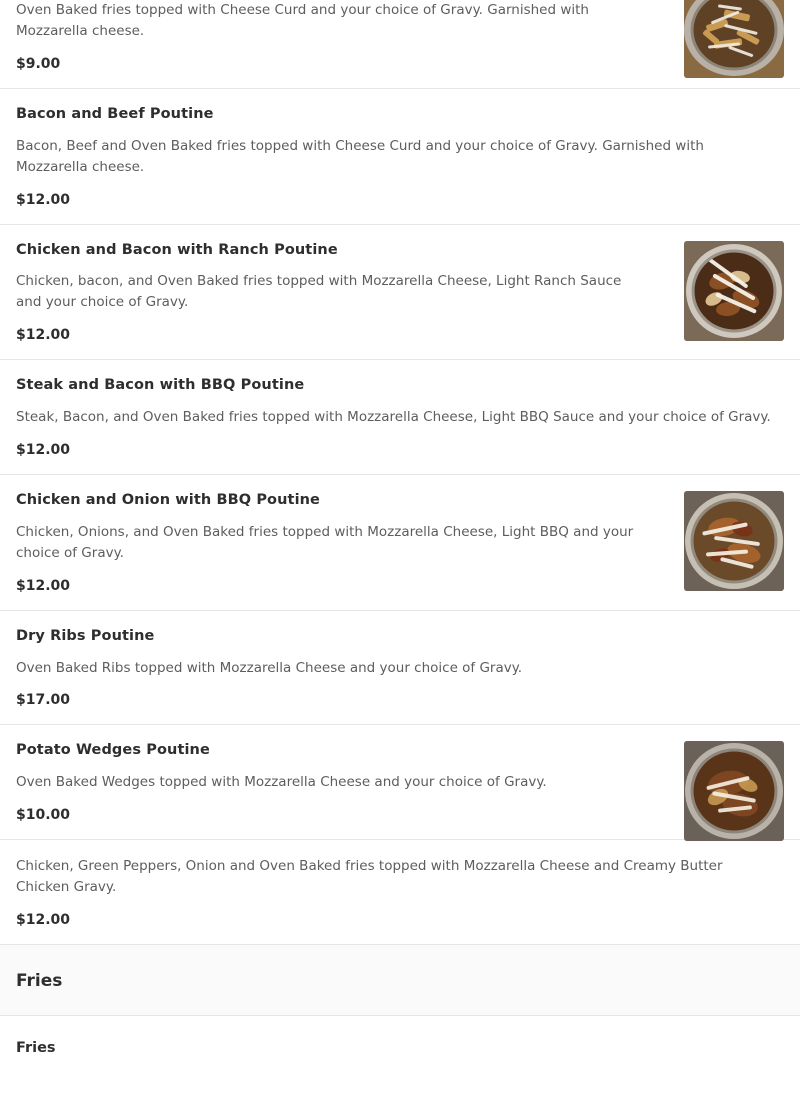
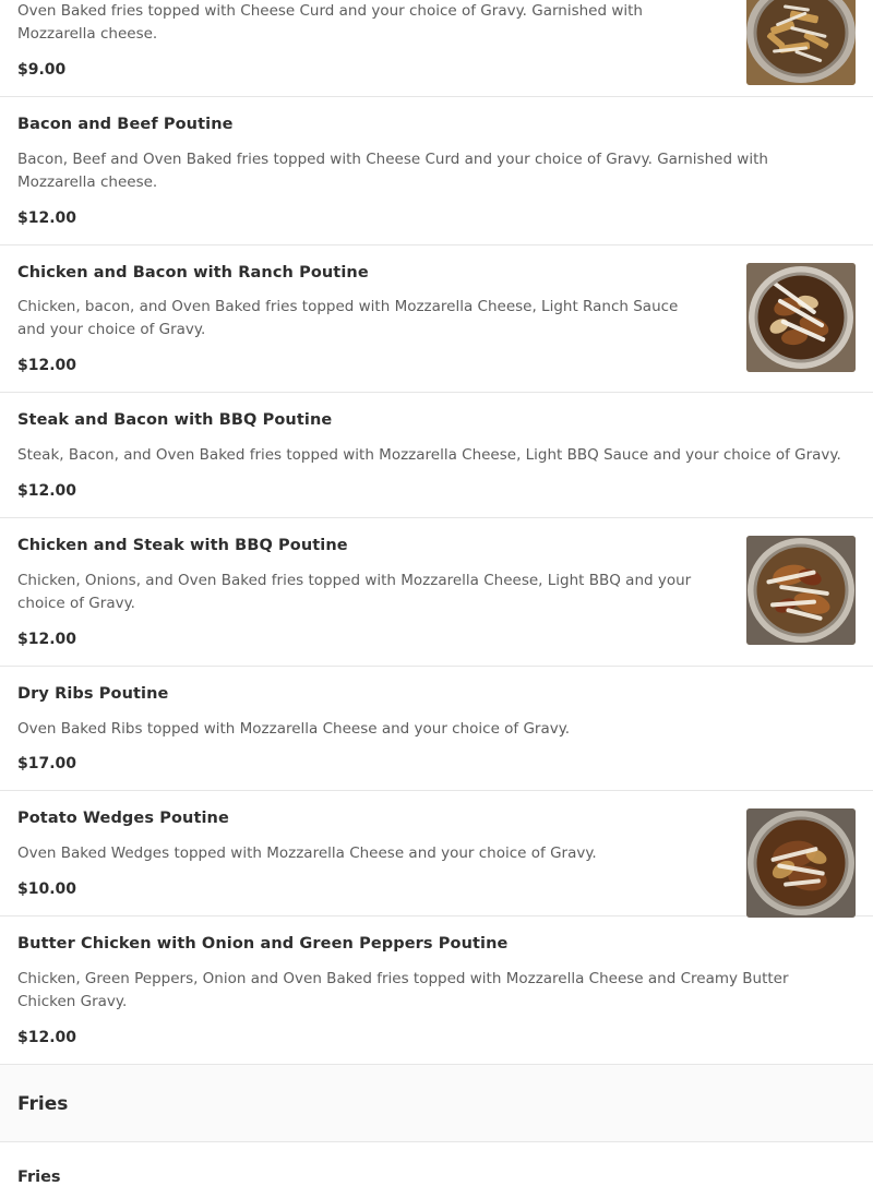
  Oven Baked fries topped with Cheese Curd and your choice of Gravy. Garnished with Mozzarella cheese.
  $9.00
  Bacon and Beef Poutine
  Bacon, Beef and Oven Baked fries topped with Cheese Curd and your choice of Gravy. Garnished with Mozzarella cheese.
  $12.00
  Chicken and Bacon with Ranch Poutine
  Chicken, bacon, and Oven Baked fries topped with Mozzarella Cheese, Light Ranch Sauce and your choice of Gravy.
  $12.00
  Steak and Bacon with BBQ Poutine
  Steak, Bacon, and Oven Baked fries topped with Mozzarella Cheese, Light BBQ Sauce and your choice of Gravy.
  $12.00
- Chicken and Onion with BBQ Poutine
+ Chicken and Steak with BBQ Poutine
  Chicken, Onions, and Oven Baked fries topped with Mozzarella Cheese, Light BBQ and your choice of Gravy.
  $12.00
  Dry Ribs Poutine
  Oven Baked Ribs topped with Mozzarella Cheese and your choice of Gravy.
  $17.00
  Potato Wedges Poutine
  Oven Baked Wedges topped with Mozzarella Cheese and your choice of Gravy.
  $10.00
+ Butter Chicken with Onion and Green Peppers Poutine
  Chicken, Green Peppers, Onion and Oven Baked fries topped with Mozzarella Cheese and Creamy Butter Chicken Gravy.
  $12.00
  Fries
  Fries
